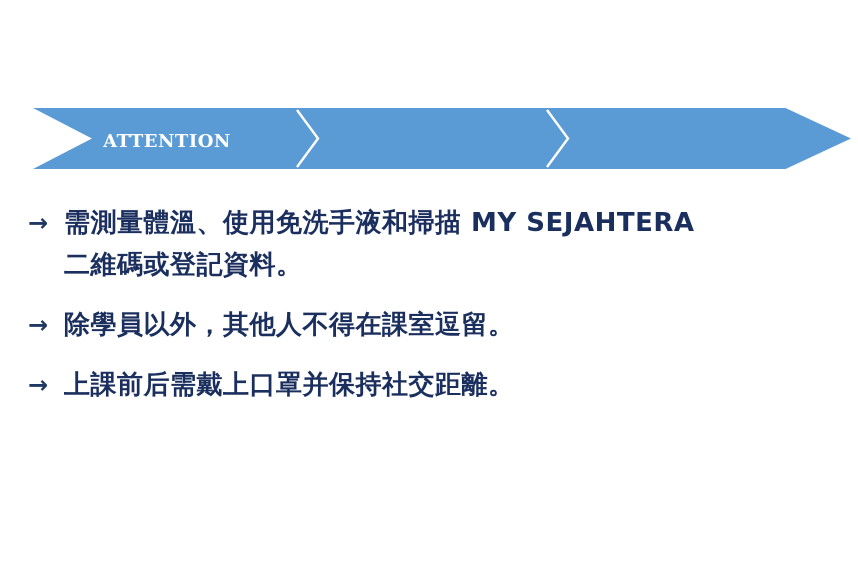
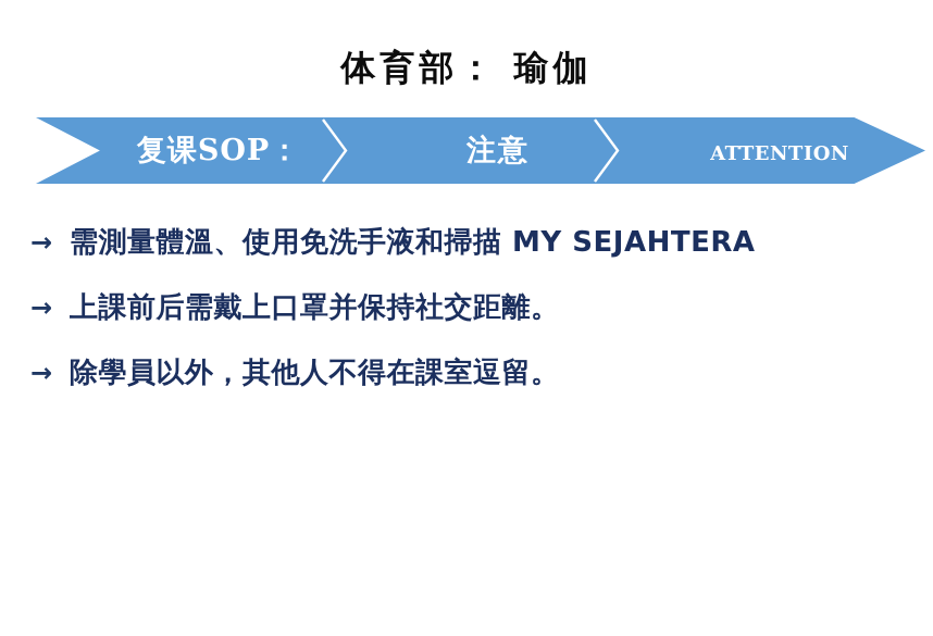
+ 体育部： 瑜伽
+ 复课SOP：
+ 注意
  attention
  →
  需測量體溫、使用免洗手液和掃描 MY SEJAHTERA
- 二維碼或登記資料。
  →
- 除學員以外，其他人不得在課室逗留。
+ 上課前后需戴上口罩并保持社交距離。
  →
- 上課前后需戴上口罩并保持社交距離。
+ 除學員以外，其他人不得在課室逗留。
